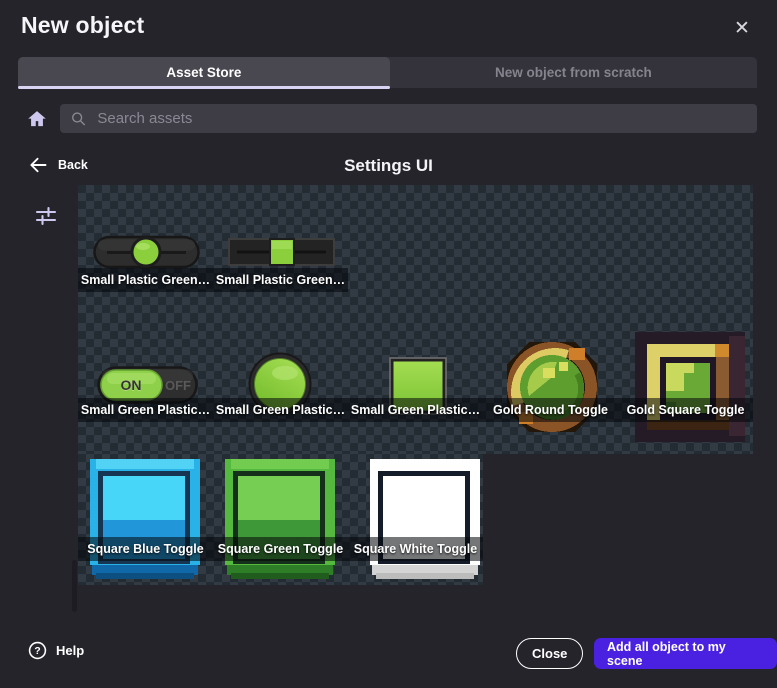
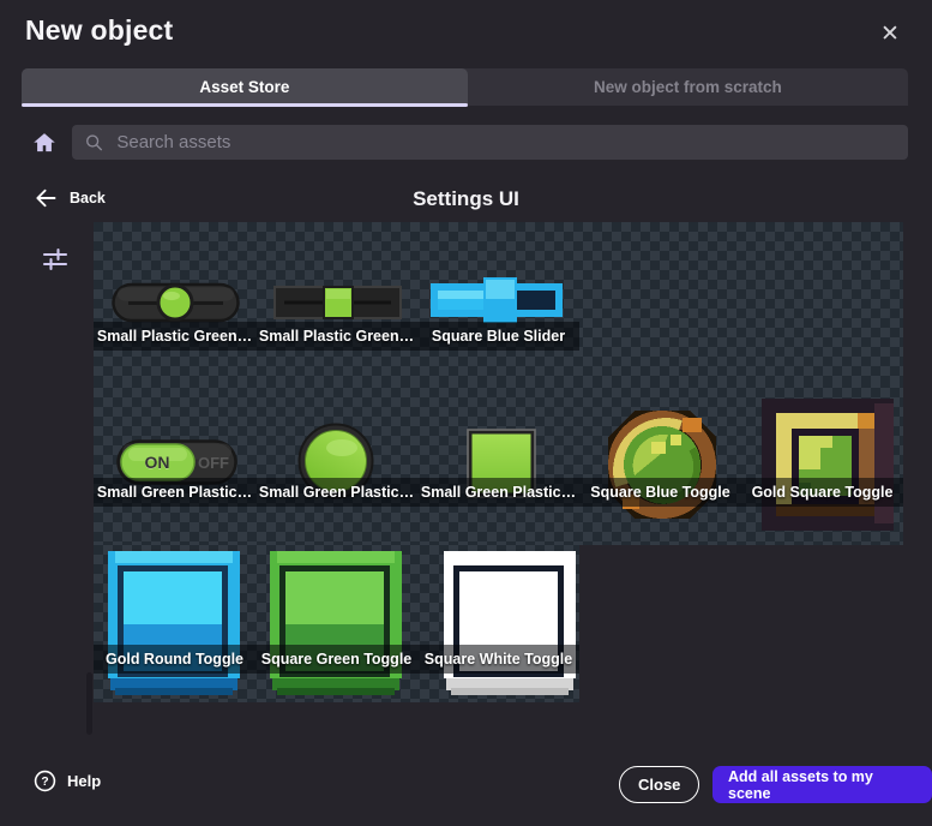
  New object
  ✕
  Asset Store
  New object from scratch
  Search assets
  Back
  Settings UI
  Small Plastic Green…
  Small Plastic Green…
+ Square Blue Slider
  ON
  OFF
  Small Green Plastic…
  Small Green Plastic…
  Small Green Plastic…
- Gold Round Toggle
+ Square Blue Toggle
  Gold Square Toggle
- Square Blue Toggle
+ Gold Round Toggle
  Square Green Toggle
  Square White Toggle
  ?
  Help
  Close
- Add all object to my scene
+ Add all assets to my scene
